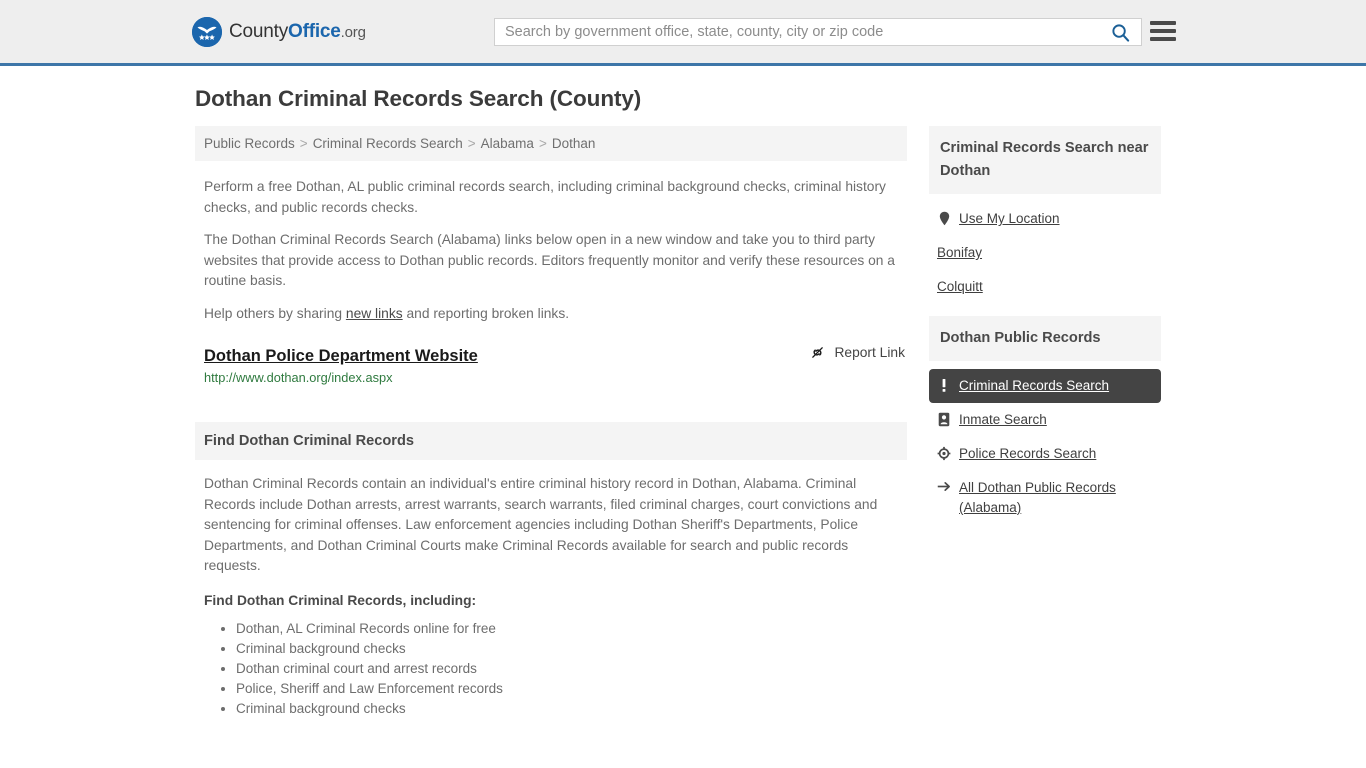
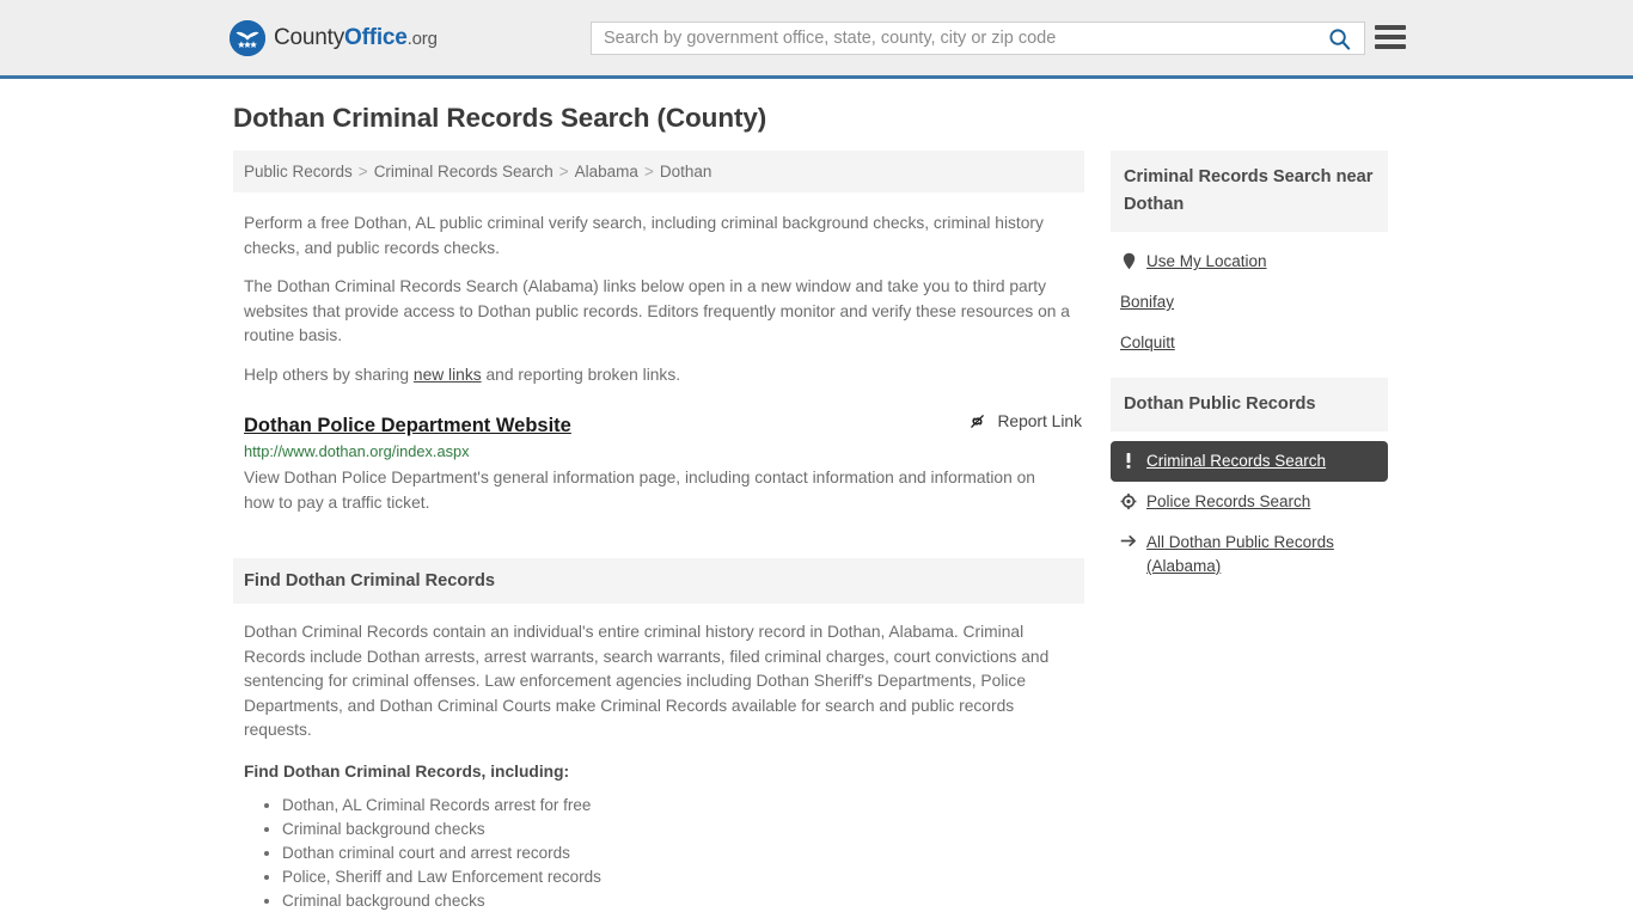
  CountyOffice.org
  Search by government office, state, county, city or zip code
  Dothan Criminal Records Search (County)
  Public Records > Criminal Records Search > Alabama > Dothan
- Perform a free Dothan, AL public criminal records search, including criminal background checks, criminal history checks, and public records checks.
+ Perform a free Dothan, AL public criminal verify search, including criminal background checks, criminal history checks, and public records checks.
  The Dothan Criminal Records Search (Alabama) links below open in a new window and take you to third party websites that provide access to Dothan public records. Editors frequently monitor and verify these resources on a routine basis.
  Help others by sharing new links and reporting broken links.
  Dothan Police Department Website
  Report Link
  http://www.dothan.org/index.aspx
+ View Dothan Police Department's general information page, including contact information and information on how to pay a traffic ticket.
  Find Dothan Criminal Records
  Dothan Criminal Records contain an individual's entire criminal history record in Dothan, Alabama. Criminal Records include Dothan arrests, arrest warrants, search warrants, filed criminal charges, court convictions and sentencing for criminal offenses. Law enforcement agencies including Dothan Sheriff's Departments, Police Departments, and Dothan Criminal Courts make Criminal Records available for search and public records requests.
  Find Dothan Criminal Records, including:
- Dothan, AL Criminal Records online for free
+ Dothan, AL Criminal Records arrest for free
  Criminal background checks
  Dothan criminal court and arrest records
  Police, Sheriff and Law Enforcement records
  Criminal background checks
  Criminal Records Search near Dothan
  Use My Location
  Bonifay
  Colquitt
  Dothan Public Records
  Criminal Records Search
- Inmate Search
  Police Records Search
  All Dothan Public Records (Alabama)
